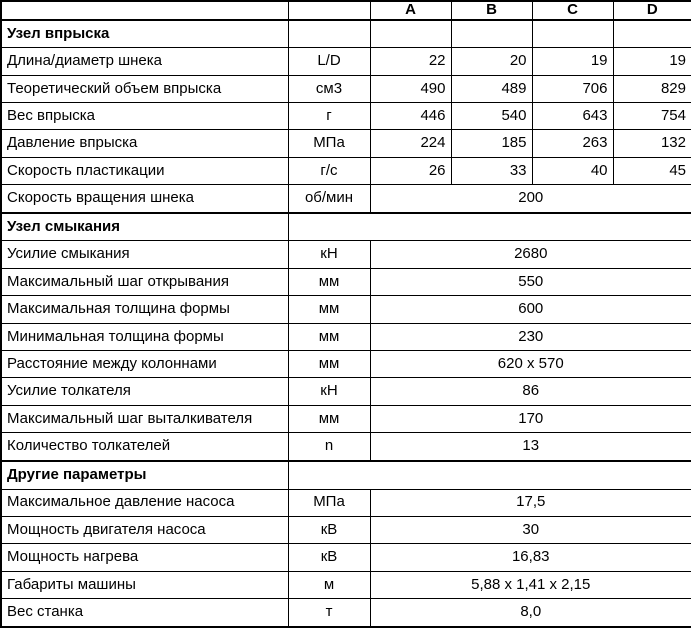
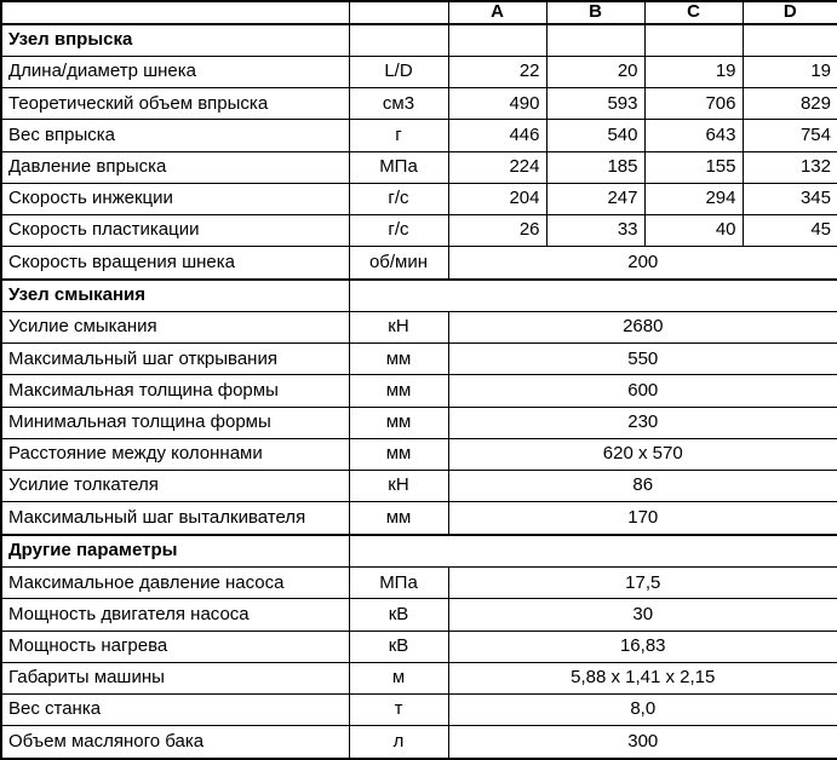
  		A	B	C	D
  Узел впрыска
  Длина/диаметр шнека	L/D	22	20	19	19
- Теоретический объем впрыска	см3	490	489	706	829
+ Теоретический объем впрыска	см3	490	593	706	829
  Вес впрыска	г	446	540	643	754
- Давление впрыска	МПа	224	185	263	132
+ Давление впрыска	МПа	224	185	155	132
+ Скорость инжекции	г/с	204	247	294	345
  Скорость пластикации	г/с	26	33	40	45
  Скорость вращения шнека	об/мин	200
  Узел смыкания
  Усилие смыкания	кН	2680
  Максимальный шаг открывания	мм	550
  Максимальная толщина формы	мм	600
  Минимальная толщина формы	мм	230
  Расстояние между колоннами	мм	620 x 570
  Усилие толкателя	кН	86
  Максимальный шаг выталкивателя	мм	170
- Количество толкателей	n	13
  Другие параметры
  Максимальное давление насоса	МПа	17,5
  Мощность двигателя насоса	кВ	30
  Мощность нагрева	кВ	16,83
  Габариты машины	м	5,88 x 1,41 x 2,15
  Вес станка	т	8,0
+ Объем масляного бака	л	300
